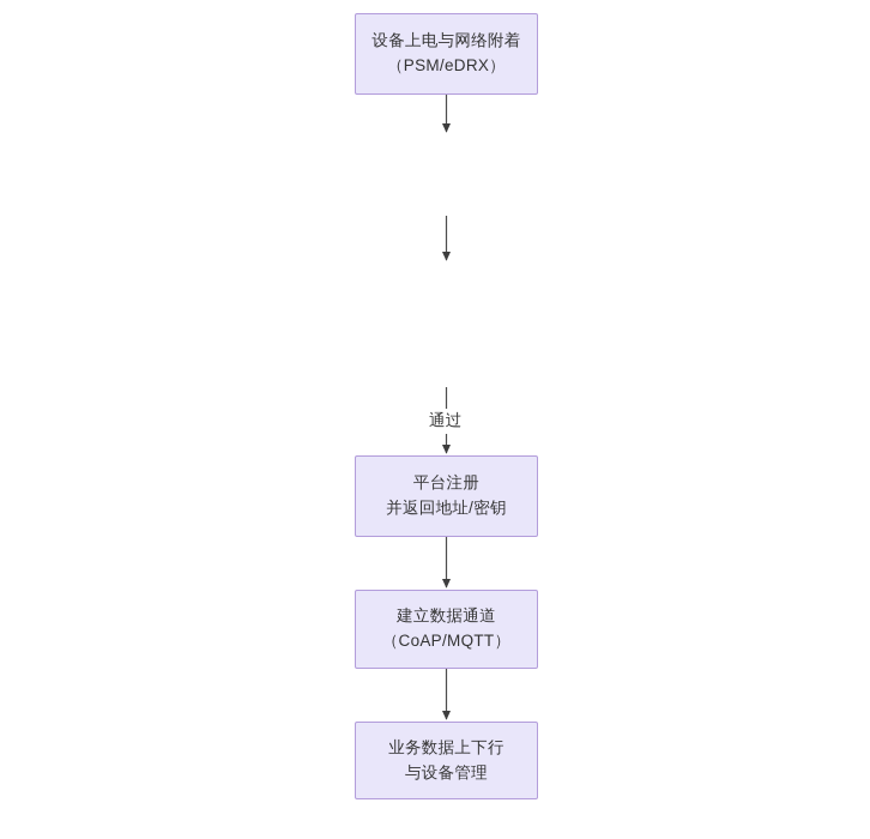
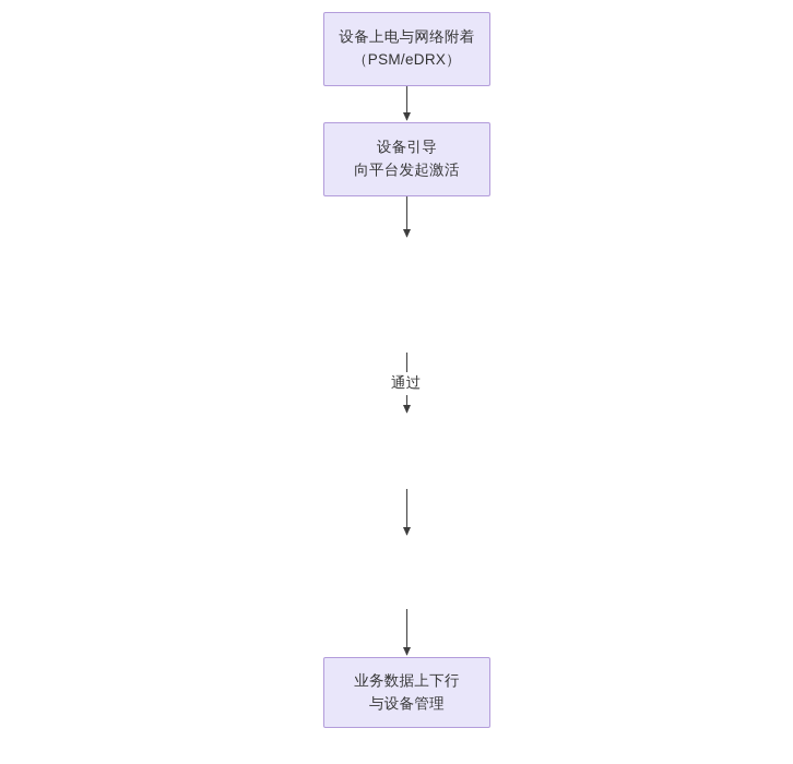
  设备上电与网络附着
  （PSM/eDRX）
+ 设备引导
+ 向平台发起激活
  通过
- 平台注册
- 并返回地址/密钥
- 建立数据通道
- （CoAP/MQTT）
  业务数据上下行
  与设备管理
